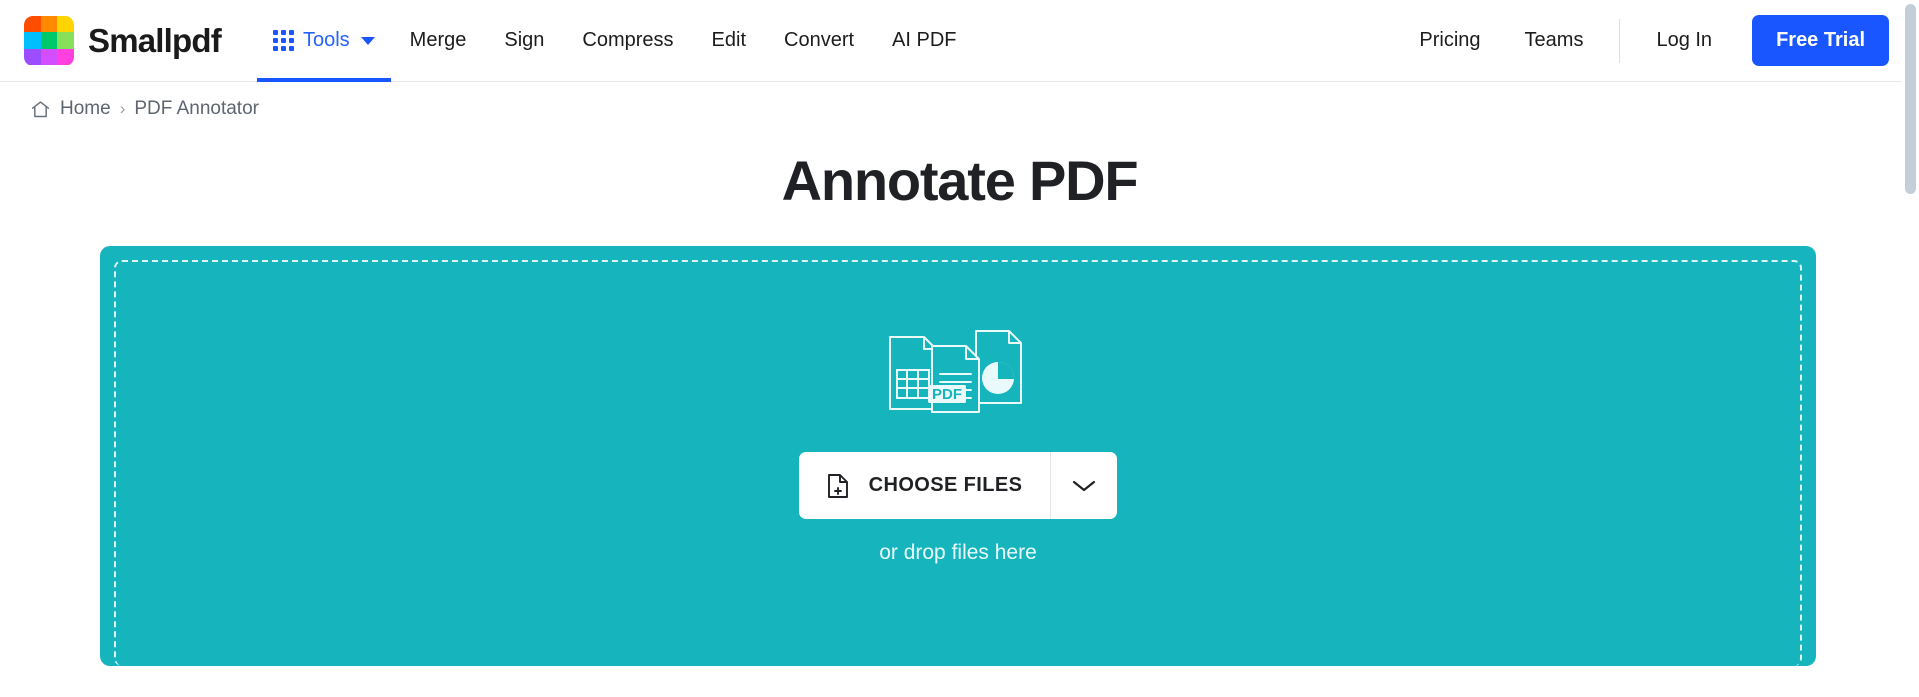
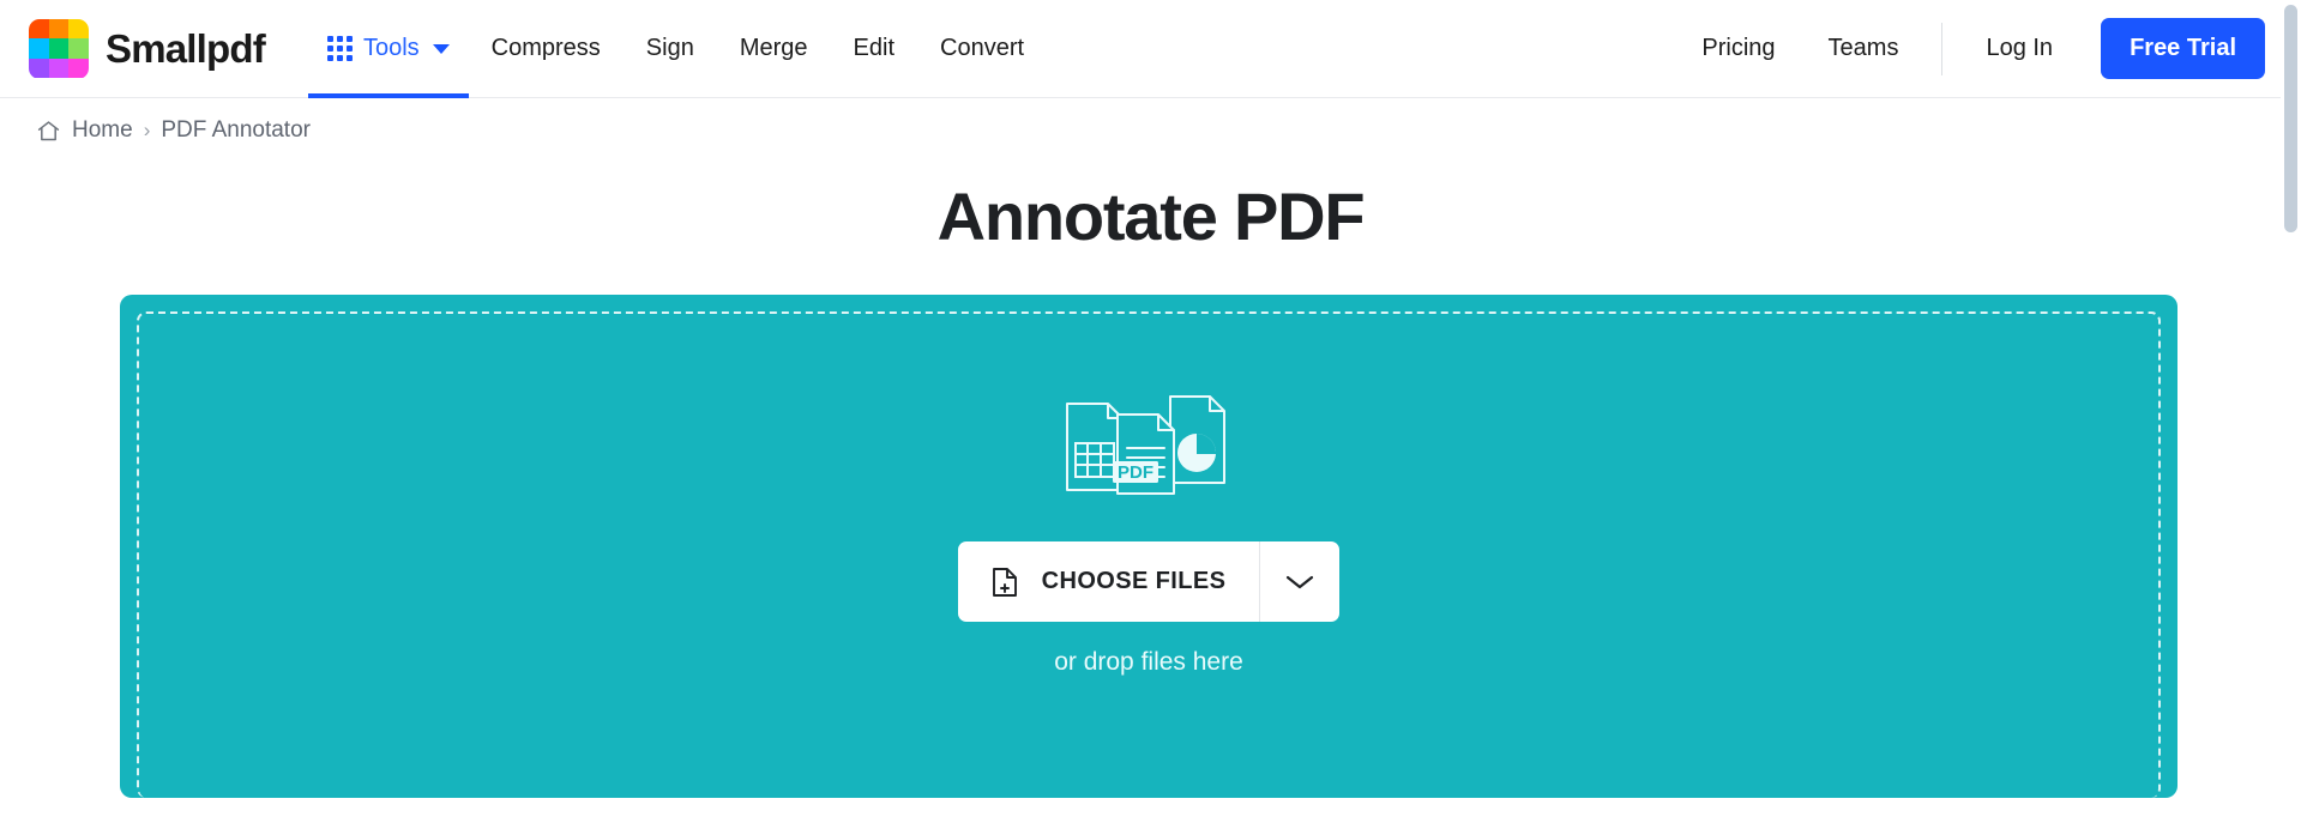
  Smallpdf
  Tools
- Merge
+ Compress
  Sign
- Compress
+ Merge
  Edit
  Convert
- AI PDF
  Pricing
  Teams
  Log In
  Free Trial
  Home
  ›
  PDF Annotator
  Annotate PDF
  PDF
  CHOOSE FILES
  or drop files here
